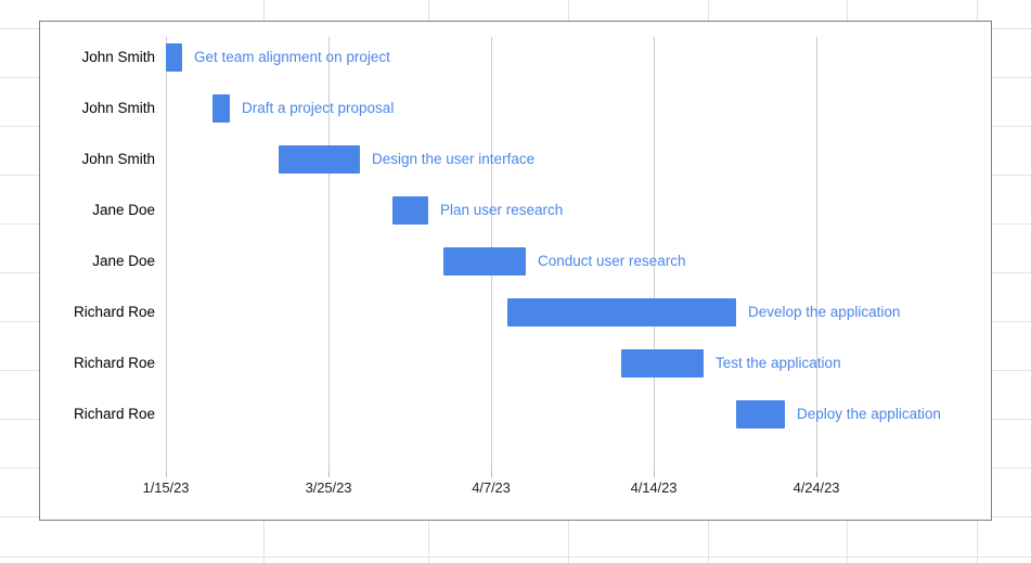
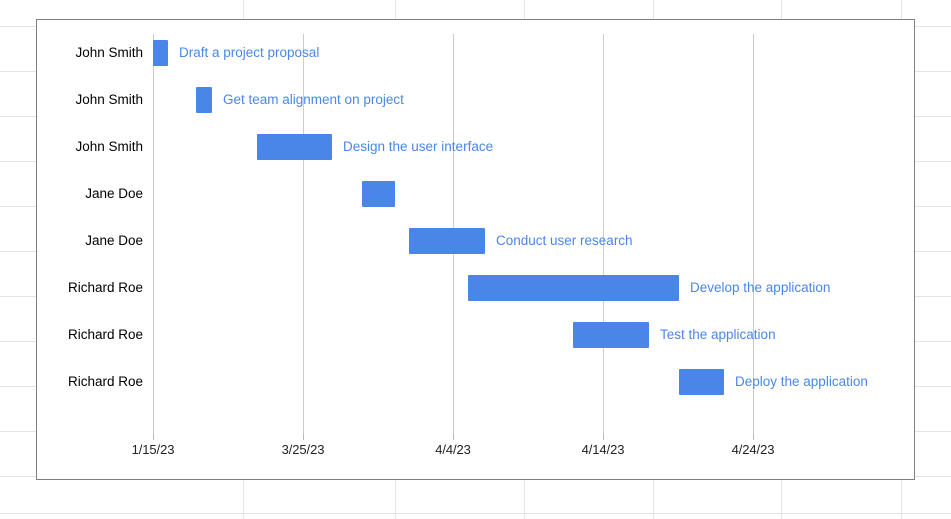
  1/15/23
  3/25/23
- 4/7/23
+ 4/4/23
  4/14/23
  4/24/23
  John Smith
- Get team alignment on project
+ Draft a project proposal
  John Smith
- Draft a project proposal
+ Get team alignment on project
  John Smith
  Design the user interface
  Jane Doe
- Plan user research
  Jane Doe
  Conduct user research
  Richard Roe
  Develop the application
  Richard Roe
  Test the application
  Richard Roe
  Deploy the application
